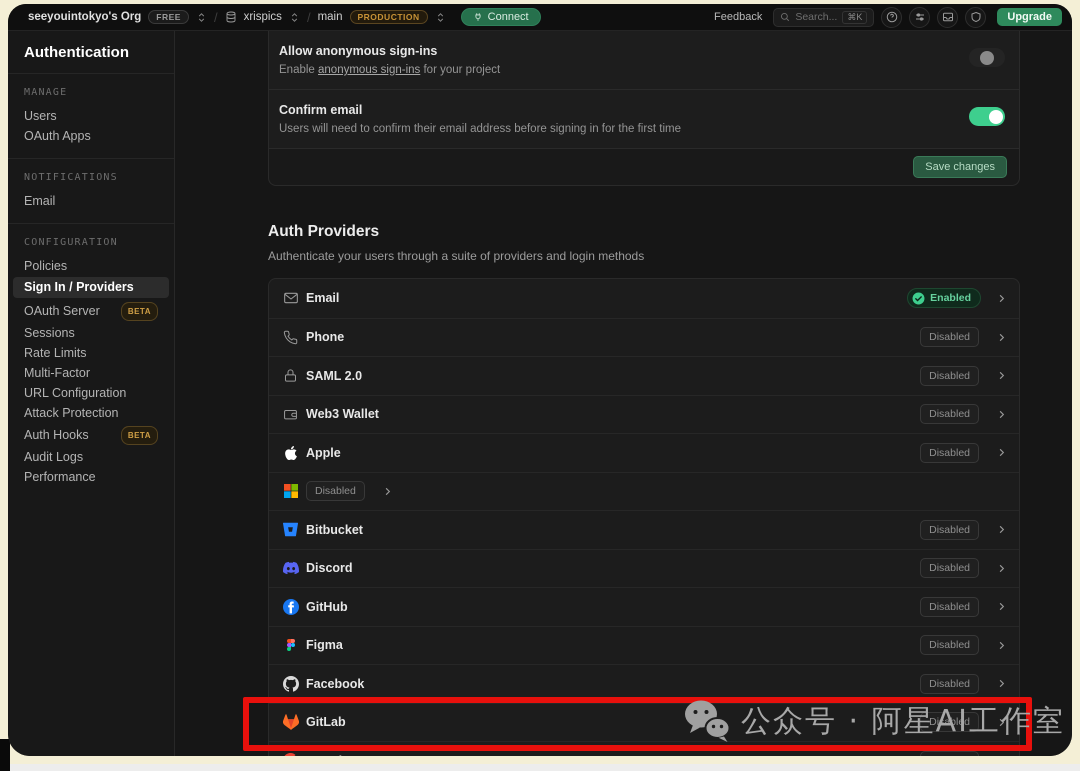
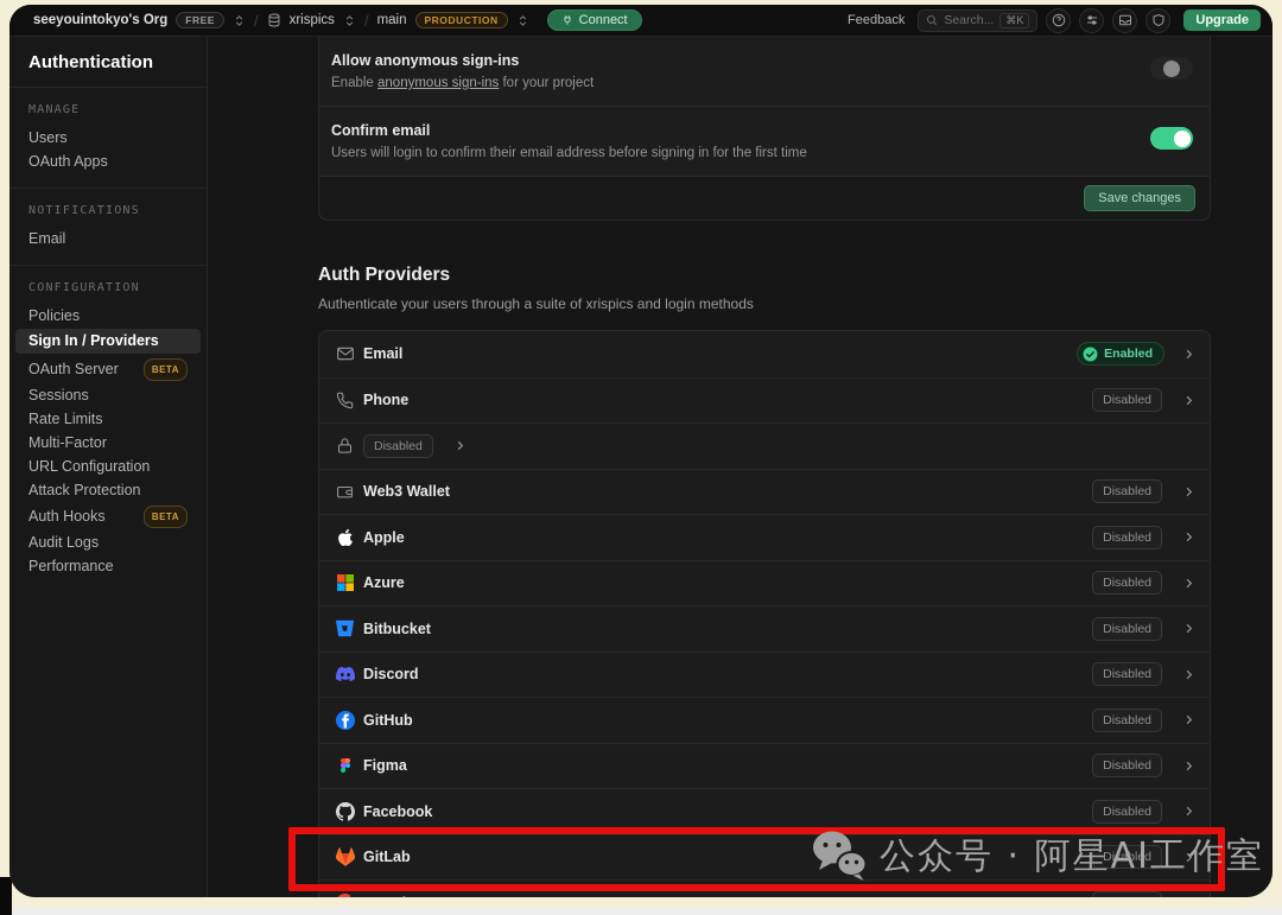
  seeyouintokyo's Org
  FREE
  /
  xrispics
  /
  main
  PRODUCTION
  Connect
  Feedback
  Search...
  ⌘K
  Upgrade
  Authentication
  MANAGE
  Users
  OAuth Apps
  NOTIFICATIONS
  Email
  CONFIGURATION
  Policies
  Sign In / Providers
  OAuth Server
  BETA
  Sessions
  Rate Limits
  Multi-Factor
  URL Configuration
  Attack Protection
  Auth Hooks
  BETA
  Audit Logs
  Performance
  Allow anonymous sign-ins
  Enable anonymous sign-ins for your project
  Confirm email
- Users will need to confirm their email address before signing in for the first time
+ Users will login to confirm their email address before signing in for the first time
  Save changes
  Auth Providers
- Authenticate your users through a suite of providers and login methods
+ Authenticate your users through a suite of xrispics and login methods
  Email
  Enabled
  Phone
  Disabled
- SAML 2.0
  Disabled
  Web3 Wallet
  Disabled
  Apple
  Disabled
+ Azure
  Disabled
  Bitbucket
  Disabled
  Discord
  Disabled
  GitHub
  Disabled
  Figma
  Disabled
  Facebook
  Disabled
  GitLab
  Disabled
  公众号 · 阿星AI工作室
